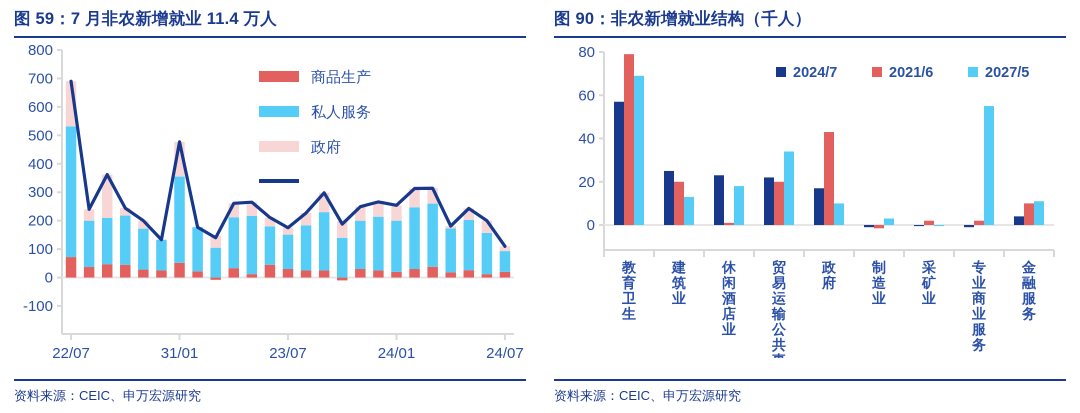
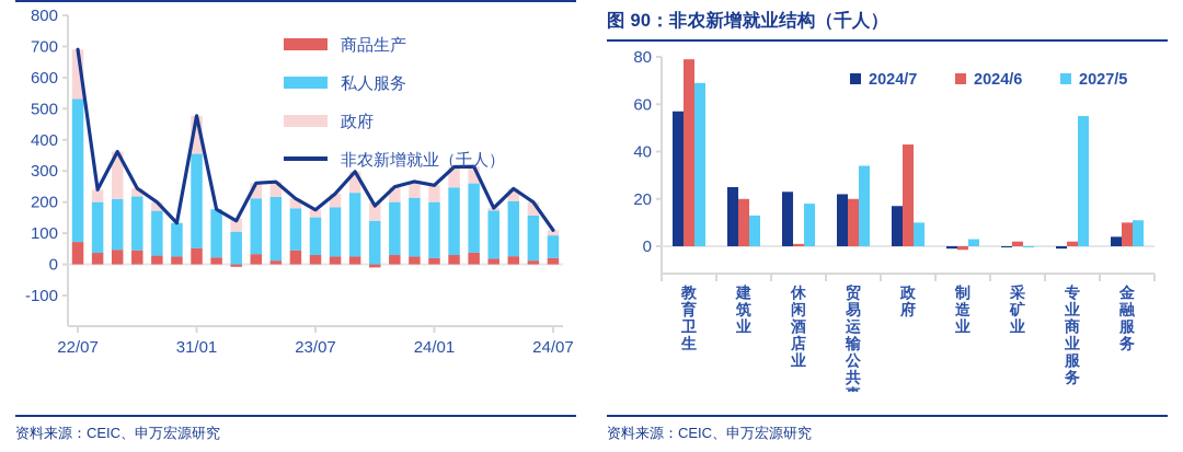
- 图 59：7 月非农新增就业 11.4 万人
  -100
  0
  100
  200
  300
  400
  500
  600
  700
  800
  22/07
  31/01
  23/07
  24/01
  24/07
  商品生产
  私人服务
  政府
+ 非农新增就业（千人）
  资料来源：CEIC、申万宏源研究
  图 90：非农新增就业结构（千人）
  0
  20
  40
  60
  80
  教育卫生
  建筑业
  休闲酒店业
  贸易运输公共
  政府
  制造业
  采矿业
  专业商业服务
  金融服务
  2024/7
- 2021/6
+ 2024/6
  2027/5
  资料来源：CEIC、申万宏源研究
